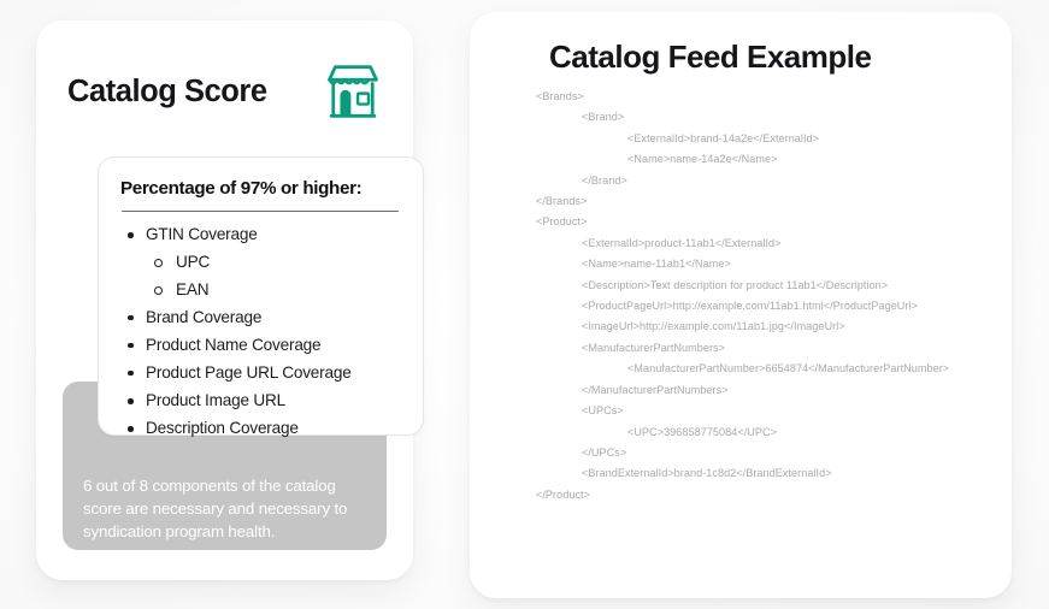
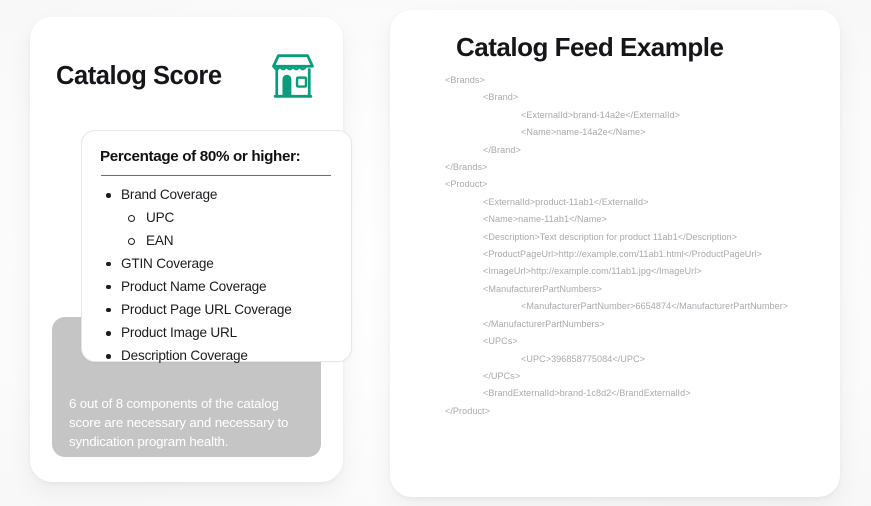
  Catalog Score
  6 out of 8 components of the catalog score are necessary and necessary to syndication program health.
- Percentage of 97% or higher:
+ Percentage of 80% or higher:
- GTIN Coverage
+ Brand Coverage
  UPC
  EAN
- Brand Coverage
+ GTIN Coverage
  Product Name Coverage
  Product Page URL Coverage
  Product Image URL
  Description Coverage
  Catalog Feed Example
  <Brands>
  <Brand>
  <ExternalId>brand-14a2e</ExternalId>
  <Name>name-14a2e</Name>
  </Brand>
  </Brands>
  <Product>
  <ExternalId>product-11ab1</ExternalId>
  <Name>name-11ab1</Name>
  <Description>Text description for product 11ab1</Description>
  <ProductPageUrl>http://example.com/11ab1.html</ProductPageUrl>
  <ImageUrl>http://example.com/11ab1.jpg</ImageUrl>
  <ManufacturerPartNumbers>
  <ManufacturerPartNumber>6654874</ManufacturerPartNumber>
  </ManufacturerPartNumbers>
  <UPCs>
  <UPC>396858775084</UPC>
  </UPCs>
  <BrandExternalId>brand-1c8d2</BrandExternalId>
  </Product>
